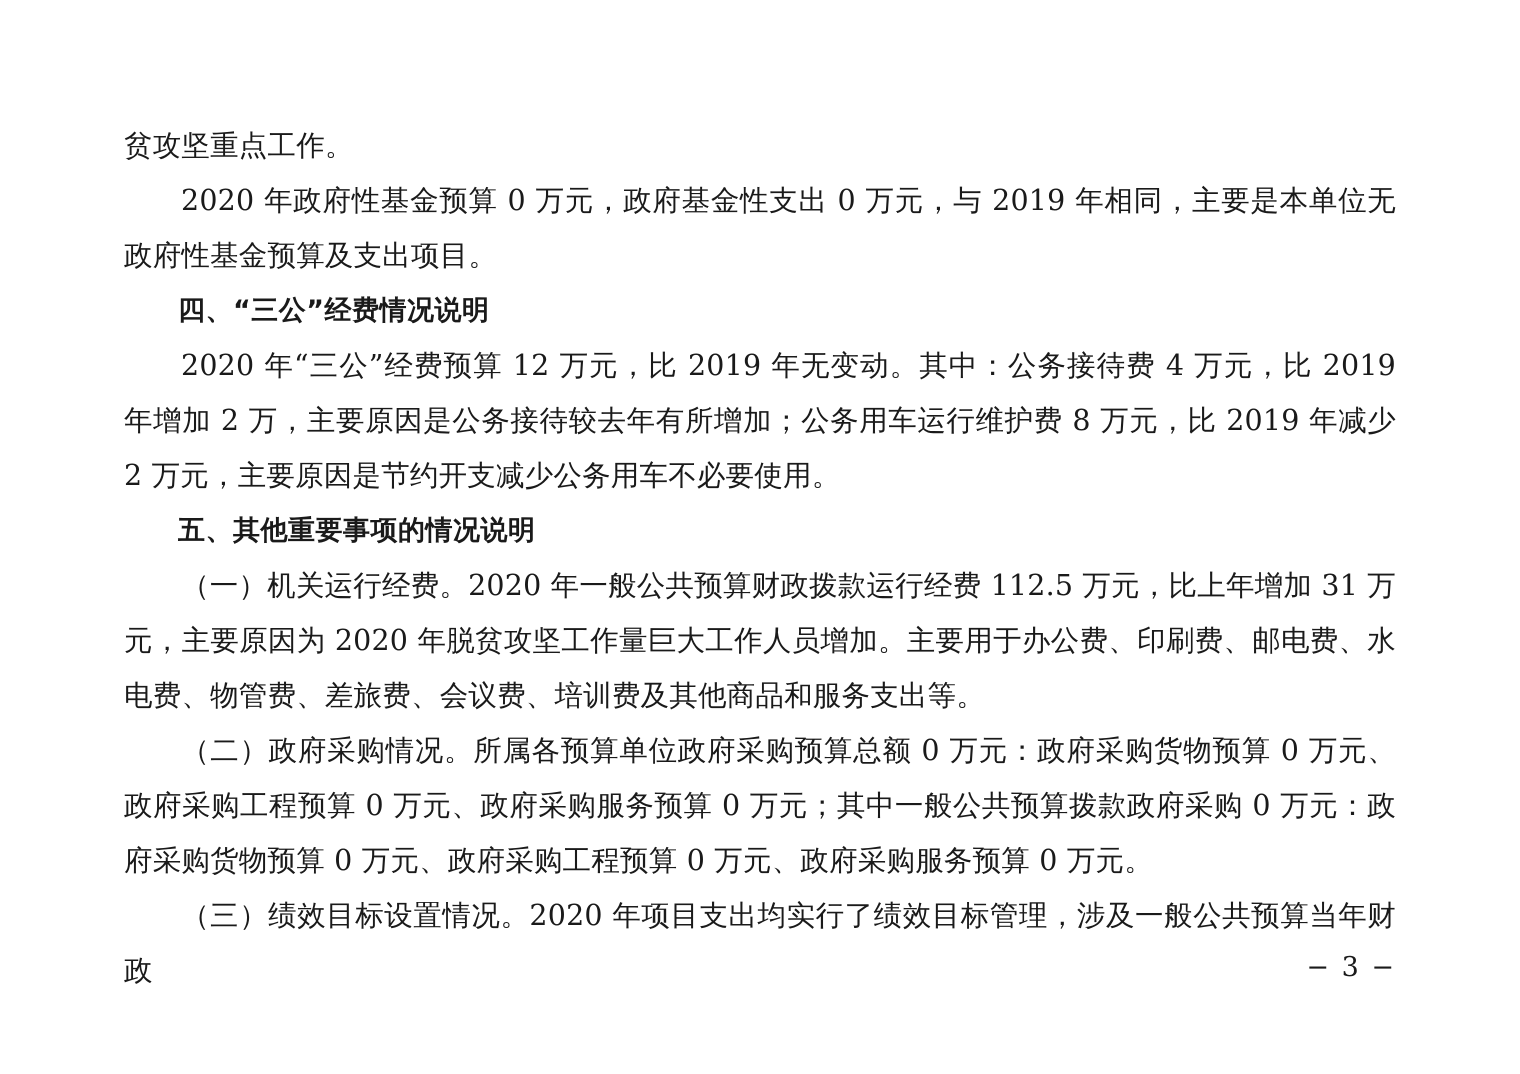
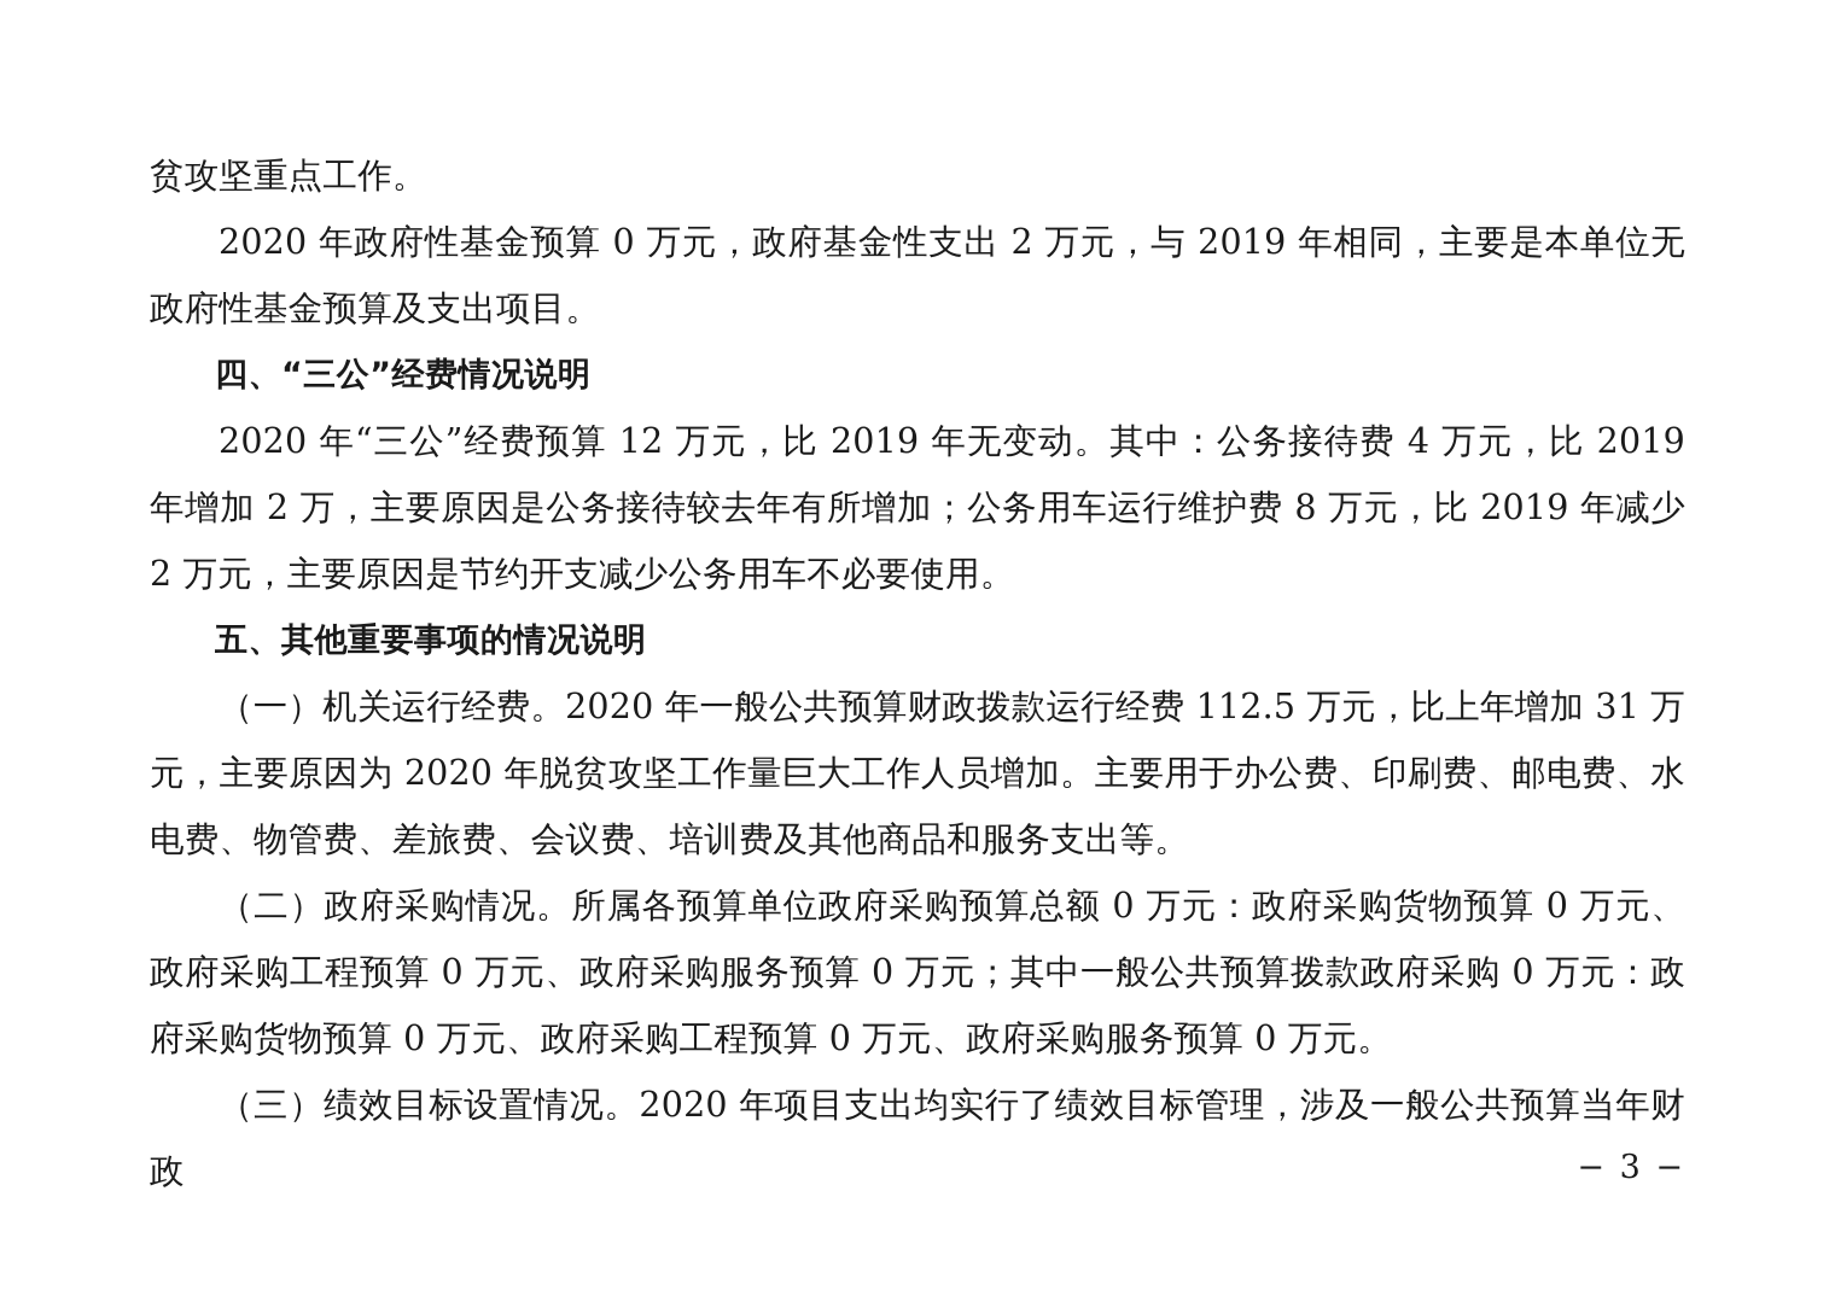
  贫攻坚重点工作。
- 2020 年政府性基金预算 0 万元，政府基金性支出 0 万元，与 2019 年相同，主要是本单位无政府性基金预算及支出项目。
+ 2020 年政府性基金预算 0 万元，政府基金性支出 2 万元，与 2019 年相同，主要是本单位无政府性基金预算及支出项目。
  四、“三公”经费情况说明
  2020 年“三公”经费预算 12 万元，比 2019 年无变动。其中：公务接待费 4 万元，比 2019 年增加 2 万，主要原因是公务接待较去年有所增加；公务用车运行维护费 8 万元，比 2019 年减少 2 万元，主要原因是节约开支减少公务用车不必要使用。
  五、其他重要事项的情况说明
  （一）机关运行经费。2020 年一般公共预算财政拨款运行经费 112.5 万元，比上年增加 31 万元，主要原因为 2020 年脱贫攻坚工作量巨大工作人员增加。主要用于办公费、印刷费、邮电费、水电费、物管费、差旅费、会议费、培训费及其他商品和服务支出等。
  （二）政府采购情况。所属各预算单位政府采购预算总额 0 万元：政府采购货物预算 0 万元、政府采购工程预算 0 万元、政府采购服务预算 0 万元；其中一般公共预算拨款政府采购 0 万元：政府采购货物预算 0 万元、政府采购工程预算 0 万元、政府采购服务预算 0 万元。
  （三）绩效目标设置情况。2020 年项目支出均实行了绩效目标管理，涉及一般公共预算当年财政
  − 3 −
